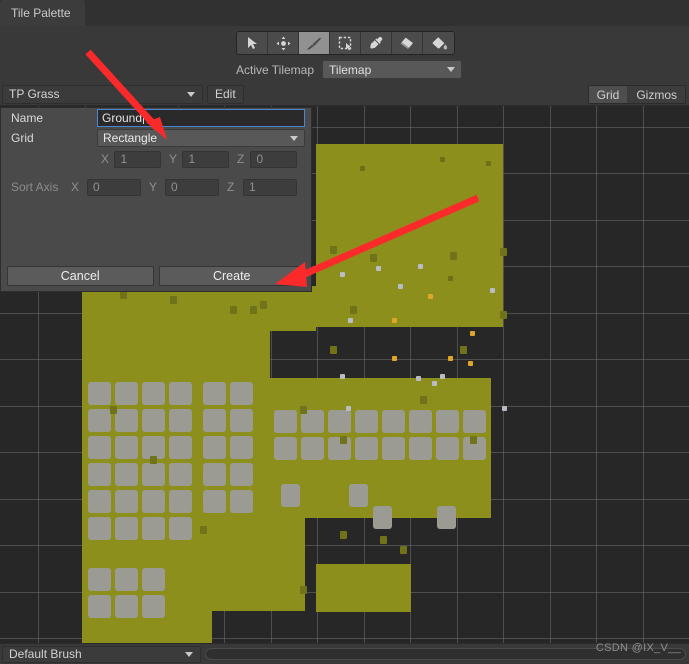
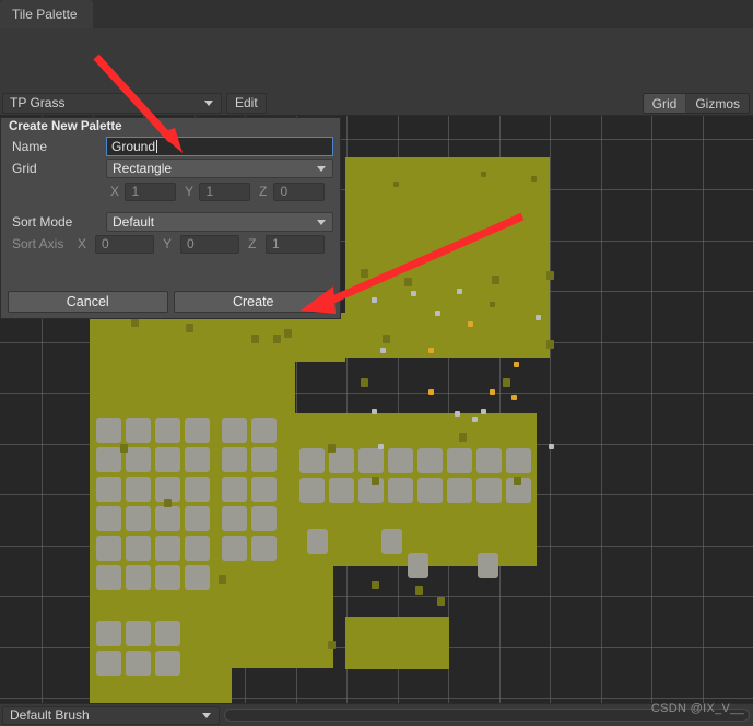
  Tile Palette
- Active Tilemap
- Tilemap
  TP Grass
  Edit
  Grid
  Gizmos
  Default Brush
  CSDN @IX_V__
+ Create New Palette
  Name
  Ground
  Grid
  Rectangle
  X
  1
  Y
  1
  Z
  0
+ Sort Mode
+ Default
  Sort Axis
  X
  0
  Y
  0
  Z
  1
  Cancel
  Create
